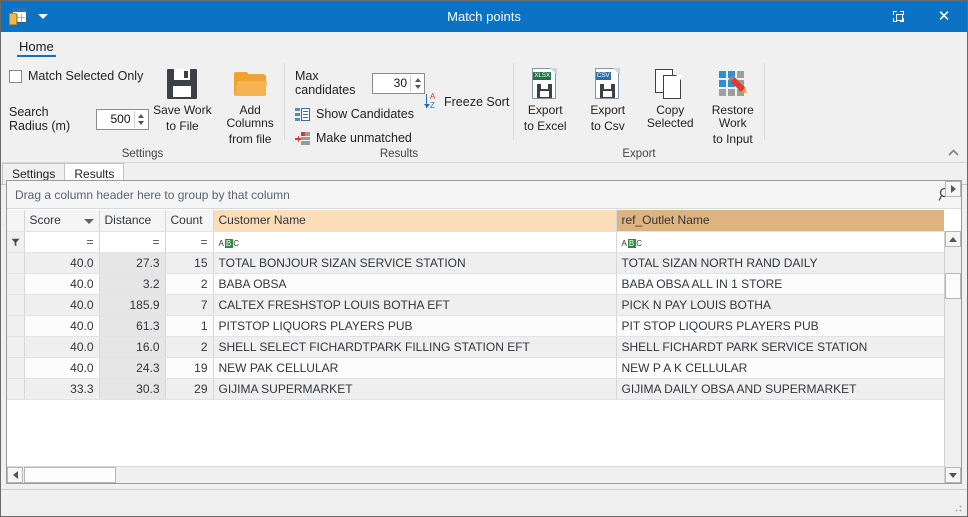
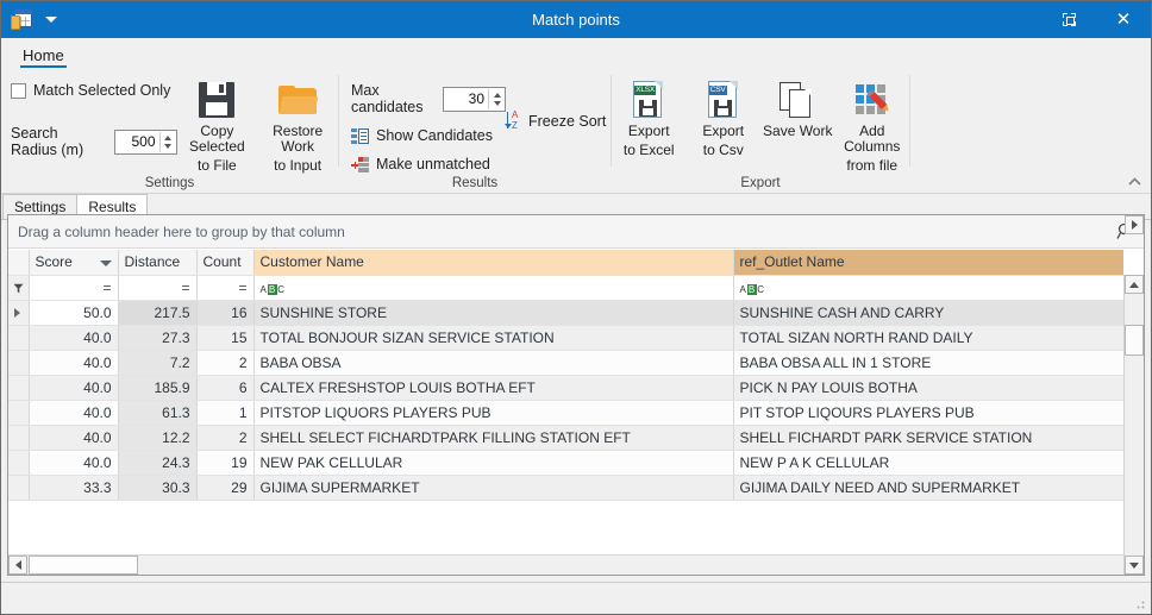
  Match points
  ✕
  Home
  Match Selected Only
  Search Radius (m)
  500
- Save Work
+ Copy Selected
  to File
- Add Columns
+ Restore Work
- from file
+ to Input
  Settings
  Max candidates
  30
  Show Candidates
  Make unmatched
  A
  Z
  Freeze Sort
  Results
  Export
  to Excel
  Export
  to Csv
- Copy Selected
+ Save Work
- Restore Work
+ Add Columns
- to Input
+ from file
  Export
  Settings
  Results
  Drag a column header here to group by that column
  	Score	Distance	Count	Customer Name	ref_Outlet Name
  	=	=	=	ABC	ABC
+ 	50.0	217.5	16	SUNSHINE STORE	SUNSHINE CASH AND CARRY
  	40.0	27.3	15	TOTAL BONJOUR SIZAN SERVICE STATION	TOTAL SIZAN NORTH RAND DAILY
- 	40.0	3.2	2	BABA OBSA	BABA OBSA ALL IN 1 STORE
+ 	40.0	7.2	2	BABA OBSA	BABA OBSA ALL IN 1 STORE
- 	40.0	185.9	7	CALTEX FRESHSTOP LOUIS BOTHA EFT	PICK N PAY LOUIS BOTHA
+ 	40.0	185.9	6	CALTEX FRESHSTOP LOUIS BOTHA EFT	PICK N PAY LOUIS BOTHA
  	40.0	61.3	1	PITSTOP LIQUORS PLAYERS PUB	PIT STOP LIQOURS PLAYERS PUB
- 	40.0	16.0	2	SHELL SELECT FICHARDTPARK FILLING STATION EFT	SHELL FICHARDT PARK SERVICE STATION
+ 	40.0	12.2	2	SHELL SELECT FICHARDTPARK FILLING STATION EFT	SHELL FICHARDT PARK SERVICE STATION
  	40.0	24.3	19	NEW PAK CELLULAR	NEW P A K CELLULAR
- 	33.3	30.3	29	GIJIMA SUPERMARKET	GIJIMA DAILY OBSA AND SUPERMARKET
+ 	33.3	30.3	29	GIJIMA SUPERMARKET	GIJIMA DAILY NEED AND SUPERMARKET
